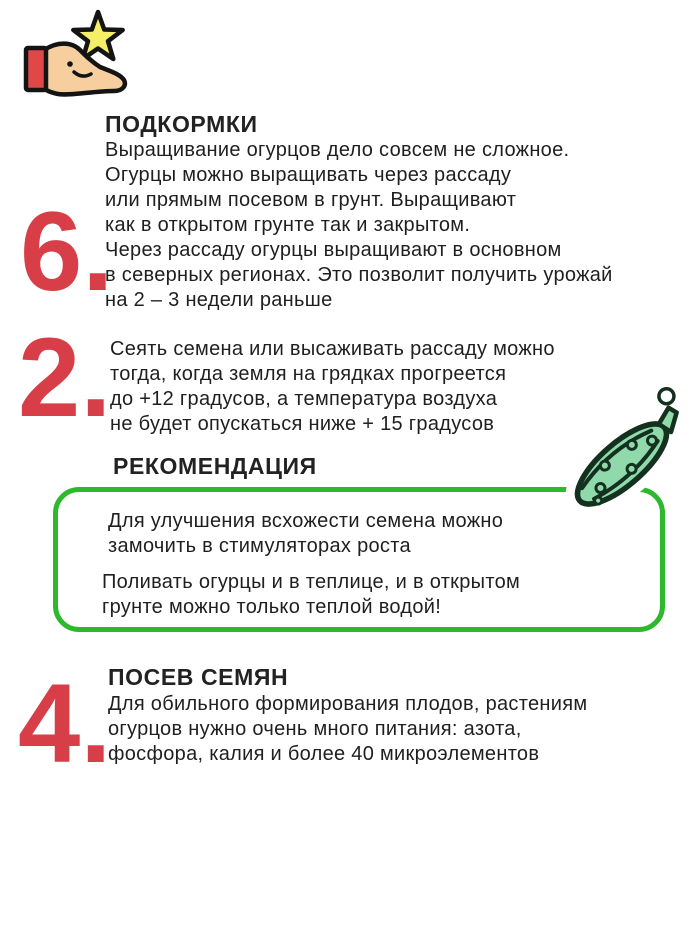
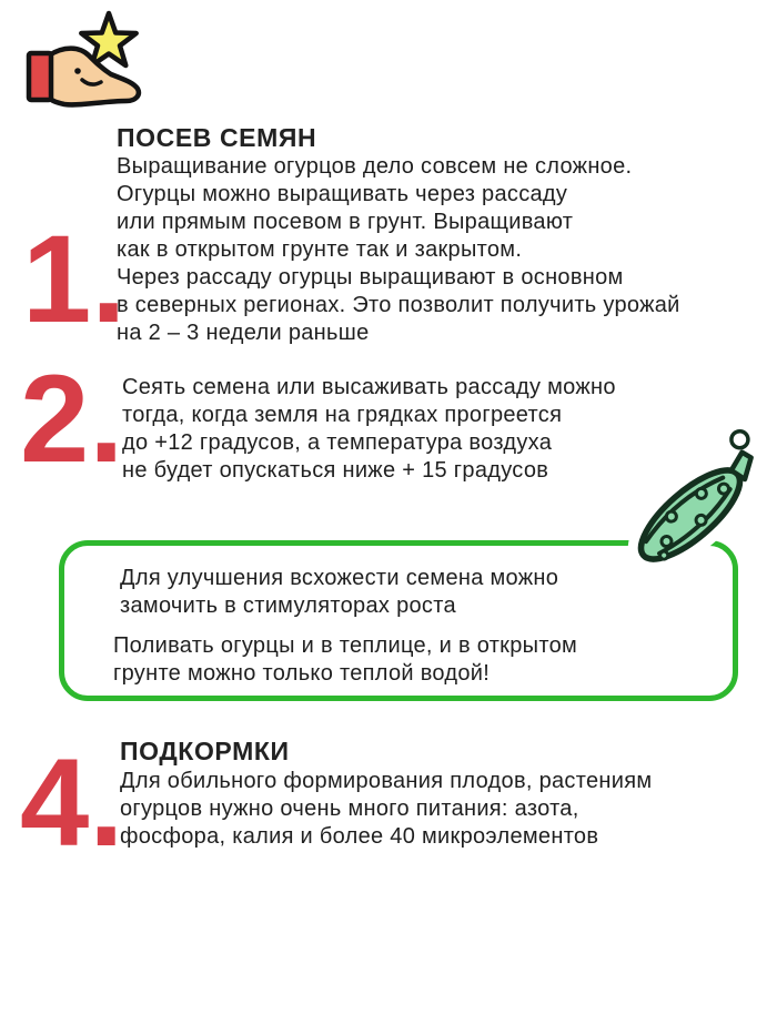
- 6.
+ 1.
- ПОДКОРМКИ
+ ПОСЕВ СЕМЯН
  Выращивание огурцов дело совсем не сложное.
  Огурцы можно выращивать через рассаду
  или прямым посевом в грунт. Выращивают
  как в открытом грунте так и закрытом.
  Через рассаду огурцы выращивают в основном
  в северных регионах. Это позволит получить урожай
  на 2 – 3 недели раньше
  2.
  Сеять семена или высаживать рассаду можно
  тогда, когда земля на грядках прогреется
  до +12 градусов, а температура воздуха
  не будет опускаться ниже + 15 градусов
- РЕКОМЕНДАЦИЯ
  Для улучшения всхожести семена можно
  замочить в стимуляторах роста
  Поливать огурцы и в теплице, и в открытом
  грунте можно только теплой водой!
  4.
- ПОСЕВ СЕМЯН
+ ПОДКОРМКИ
  Для обильного формирования плодов, растениям
  огурцов нужно очень много питания: азота,
  фосфора, калия и более 40 микроэлементов
